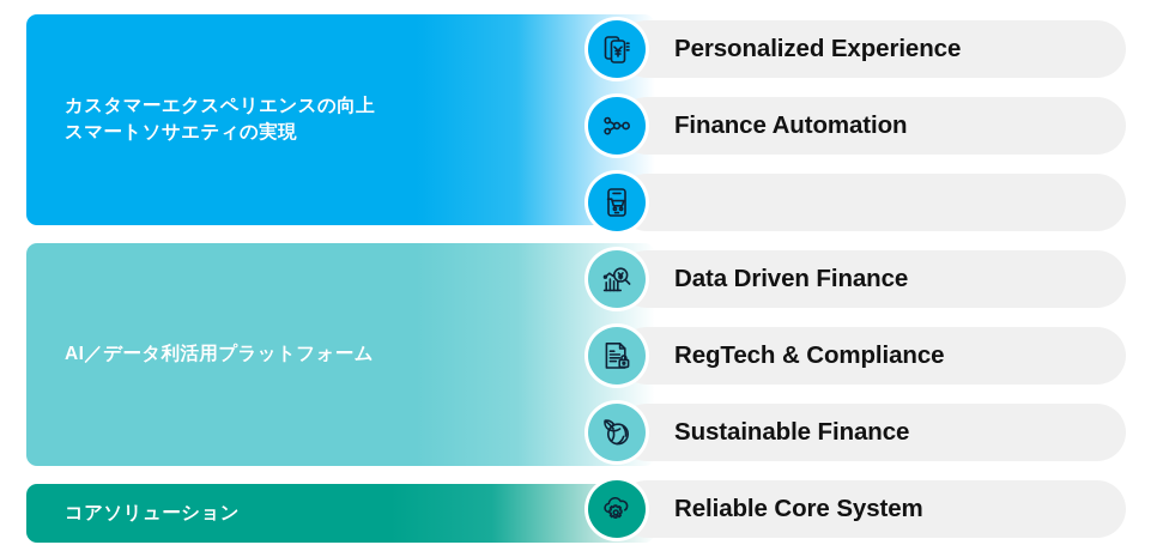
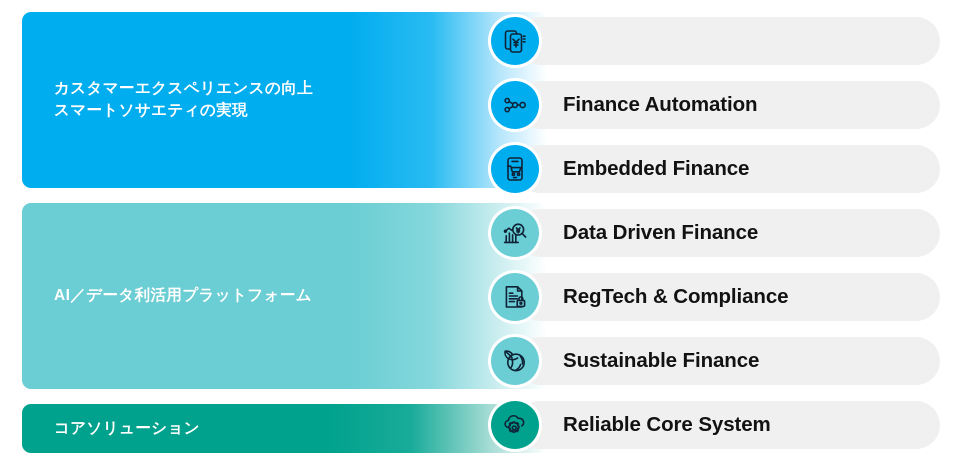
  カスタマーエクスペリエンスの向上
  スマートソサエティの実現
  AI／データ利活用プラットフォーム
  コアソリューション
- Personalized Experience
  Finance Automation
+ Embedded Finance
  Data Driven Finance
  RegTech & Compliance
  Sustainable Finance
  Reliable Core System
